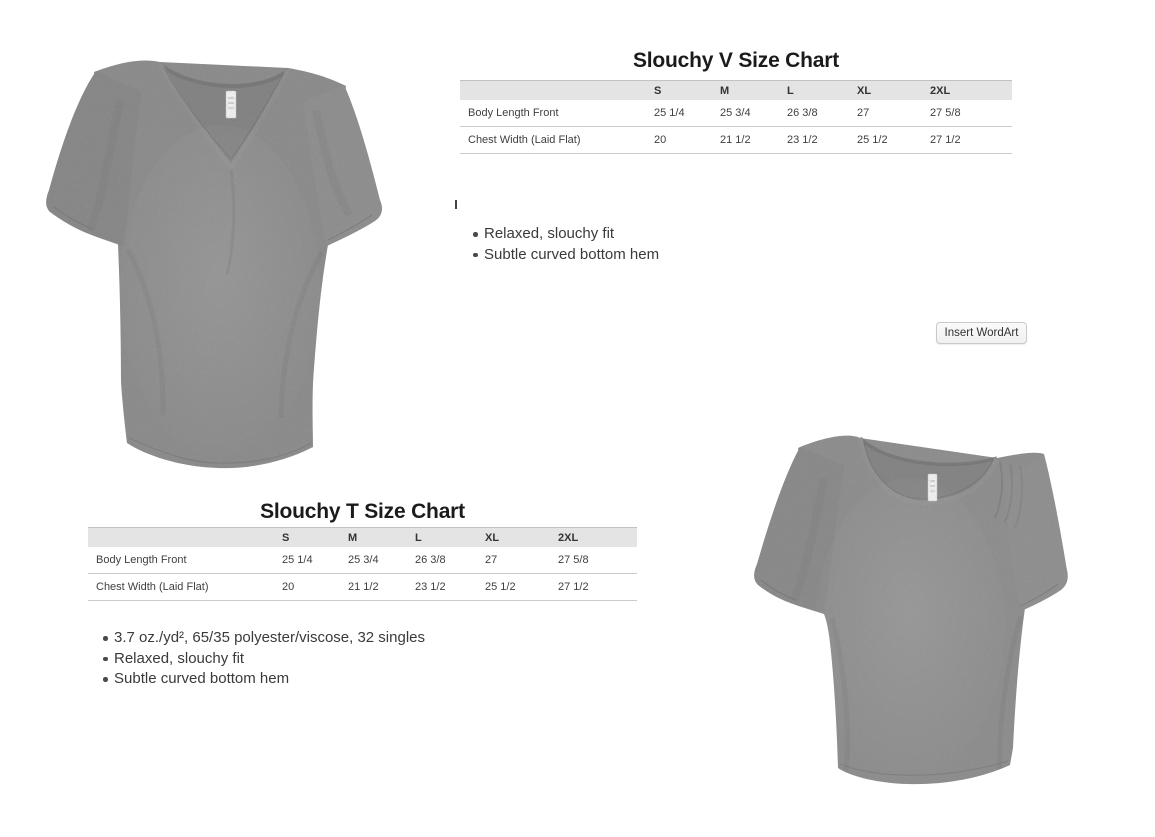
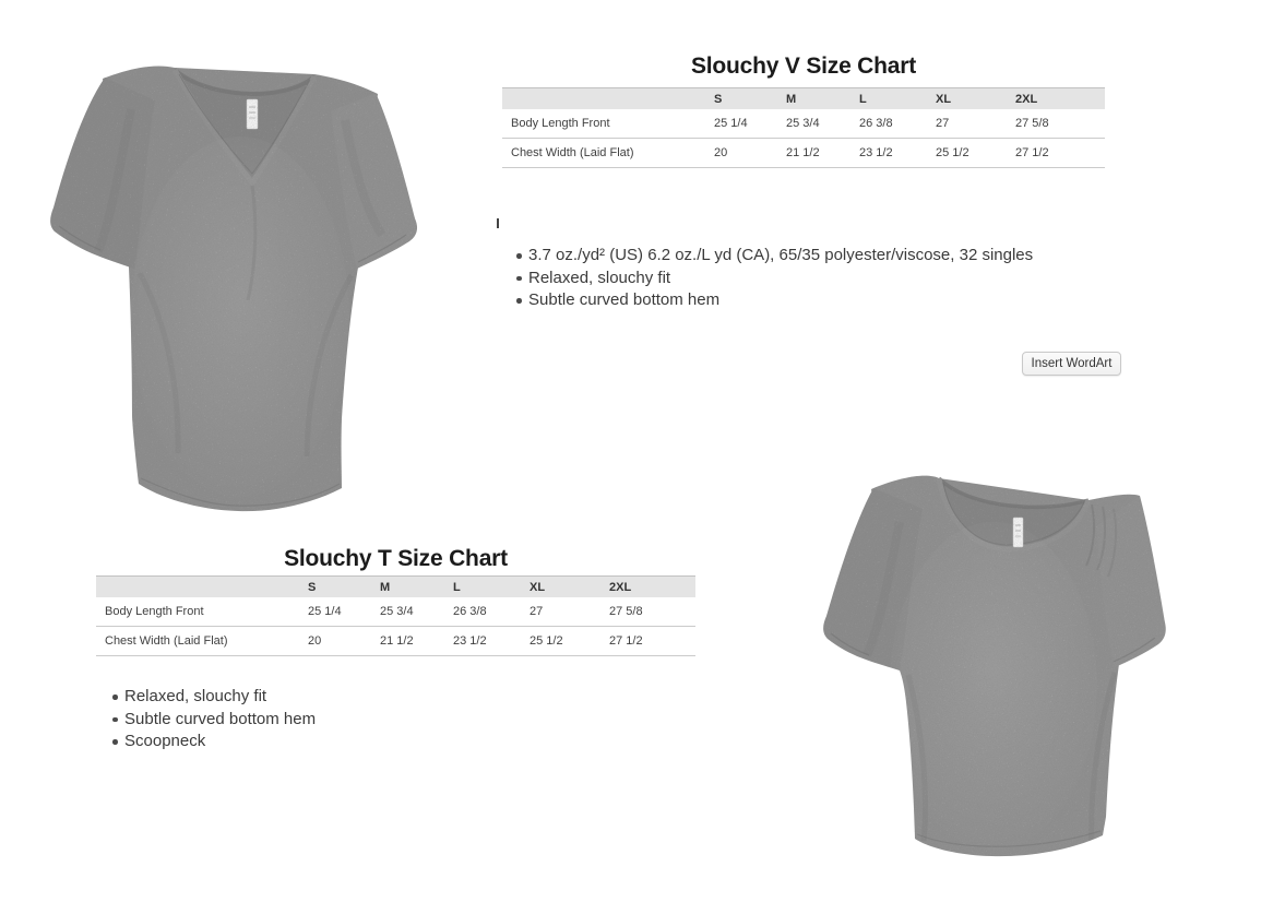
  Slouchy V Size Chart
  	S	M	L	XL	2XL
  Body Length Front	25 1/4	25 3/4	26 3/8	27	27 5/8
  Chest Width (Laid Flat)	20	21 1/2	23 1/2	25 1/2	27 1/2
+ 3.7 oz./yd² (US) 6.2 oz./L yd (CA), 65/35 polyester/viscose, 32 singles
  Relaxed, slouchy fit
  Subtle curved bottom hem
  Insert WordArt
  Slouchy T Size Chart
  	S	M	L	XL	2XL
  Body Length Front	25 1/4	25 3/4	26 3/8	27	27 5/8
  Chest Width (Laid Flat)	20	21 1/2	23 1/2	25 1/2	27 1/2
- 3.7 oz./yd², 65/35 polyester/viscose, 32 singles
  Relaxed, slouchy fit
  Subtle curved bottom hem
+ Scoopneck
